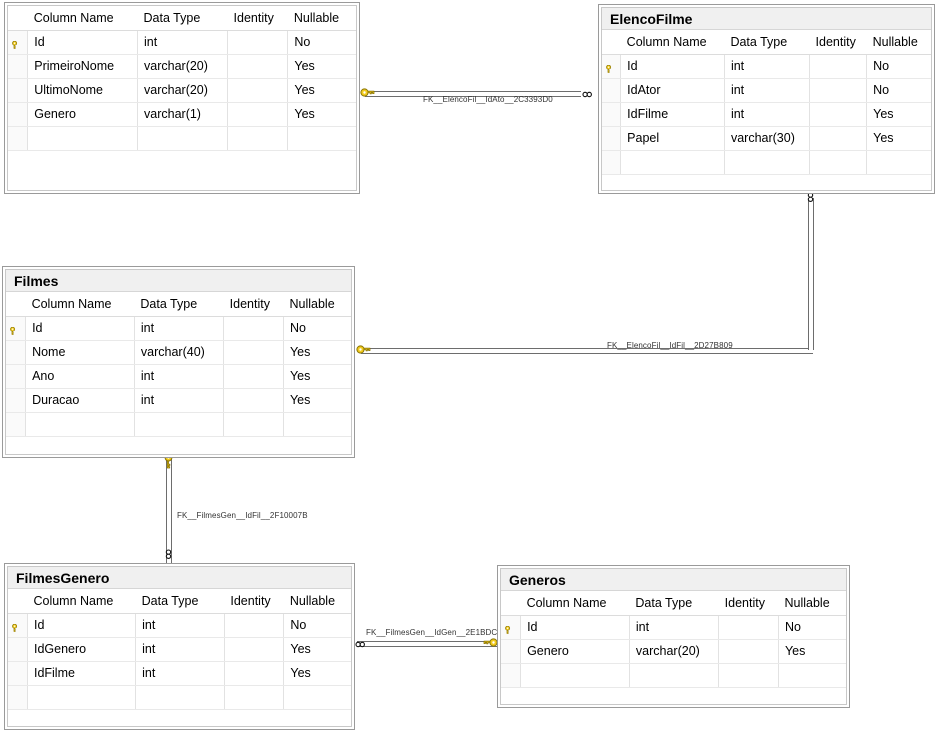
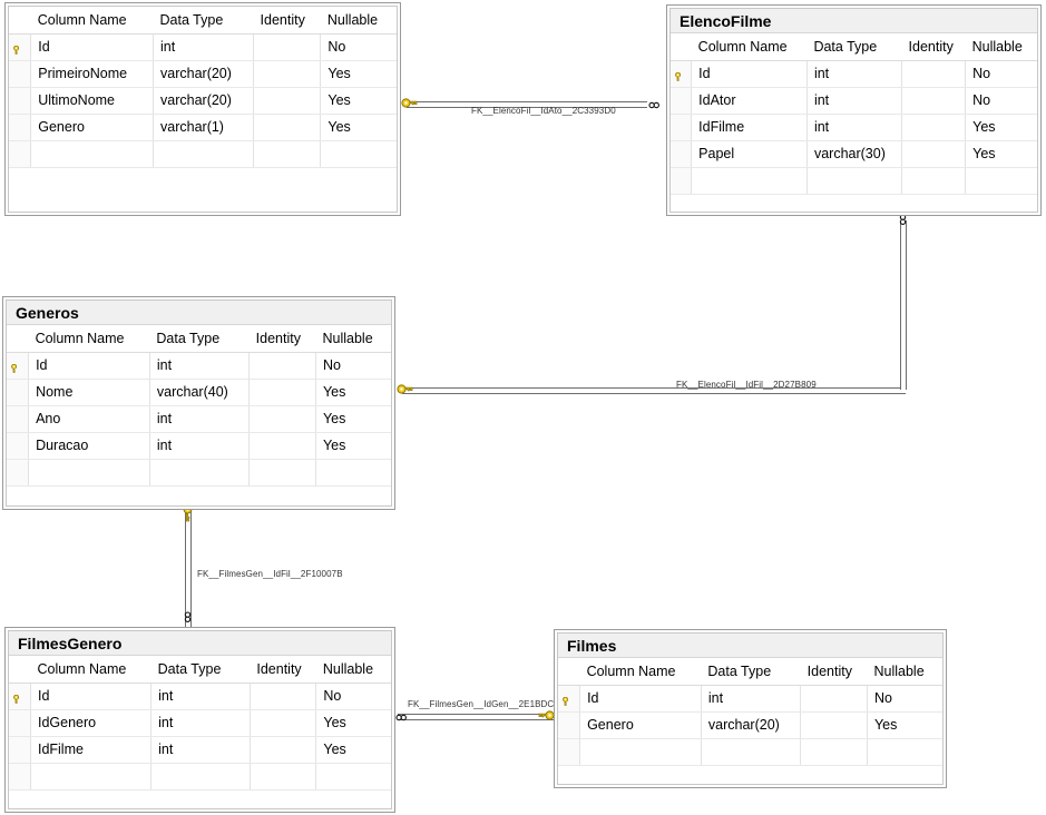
  FK__ElencoFil__IdAto__2C3393D0
  FK__ElencoFil__IdFil__2D27B809
  FK__FilmesGen__IdFil__2F10007B
  FK__FilmesGen__IdGen__2E1BDC
  	Column Name	Data Type	Identity	Nullable
  	Id	int		No
  	PrimeiroNome	varchar(20)		Yes
  	UltimoNome	varchar(20)		Yes
  	Genero	varchar(1)		Yes
  ElencoFilme
  	Column Name	Data Type	Identity	Nullable
  	Id	int		No
  	IdAtor	int		No
  	IdFilme	int		Yes
  	Papel	varchar(30)		Yes
- Filmes
+ Generos
  	Column Name	Data Type	Identity	Nullable
  	Id	int		No
  	Nome	varchar(40)		Yes
  	Ano	int		Yes
  	Duracao	int		Yes
  FilmesGenero
  	Column Name	Data Type	Identity	Nullable
  	Id	int		No
  	IdGenero	int		Yes
  	IdFilme	int		Yes
- Generos
+ Filmes
  	Column Name	Data Type	Identity	Nullable
  	Id	int		No
  	Genero	varchar(20)		Yes
